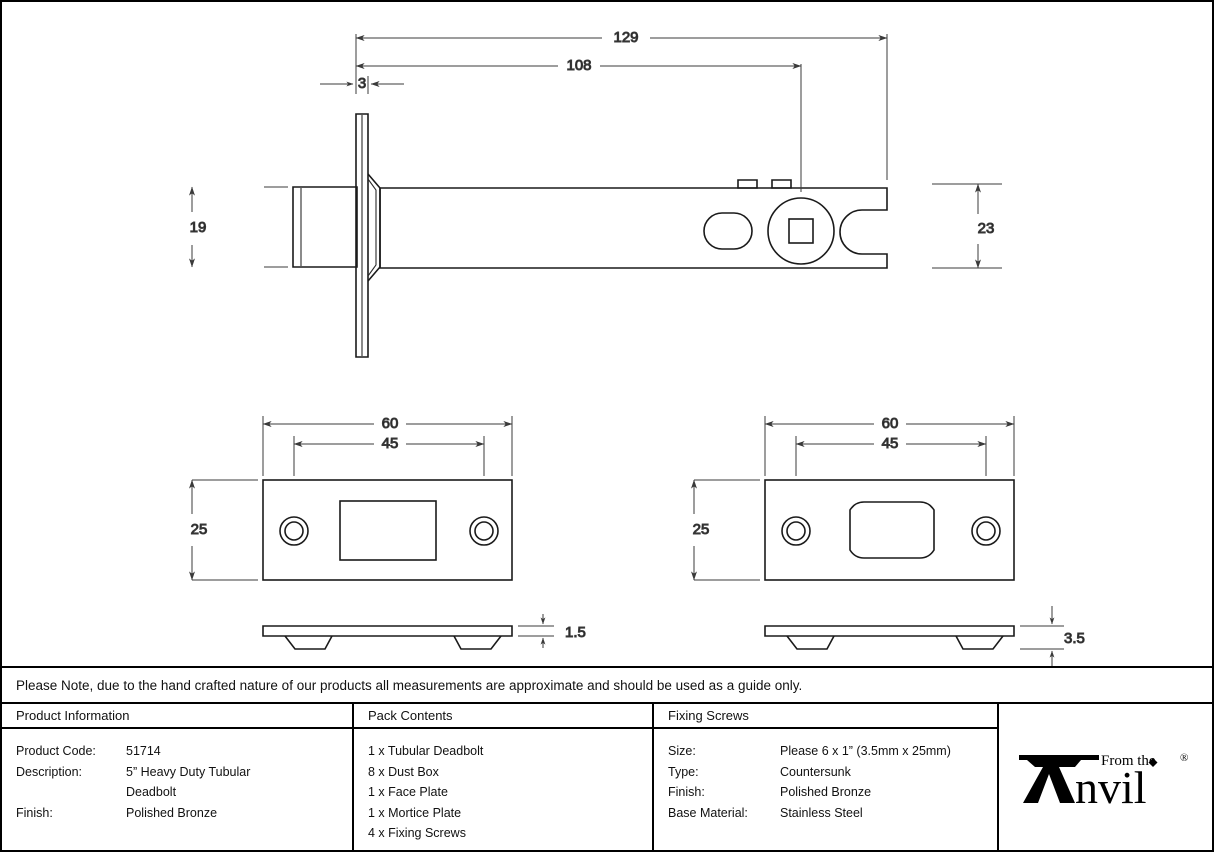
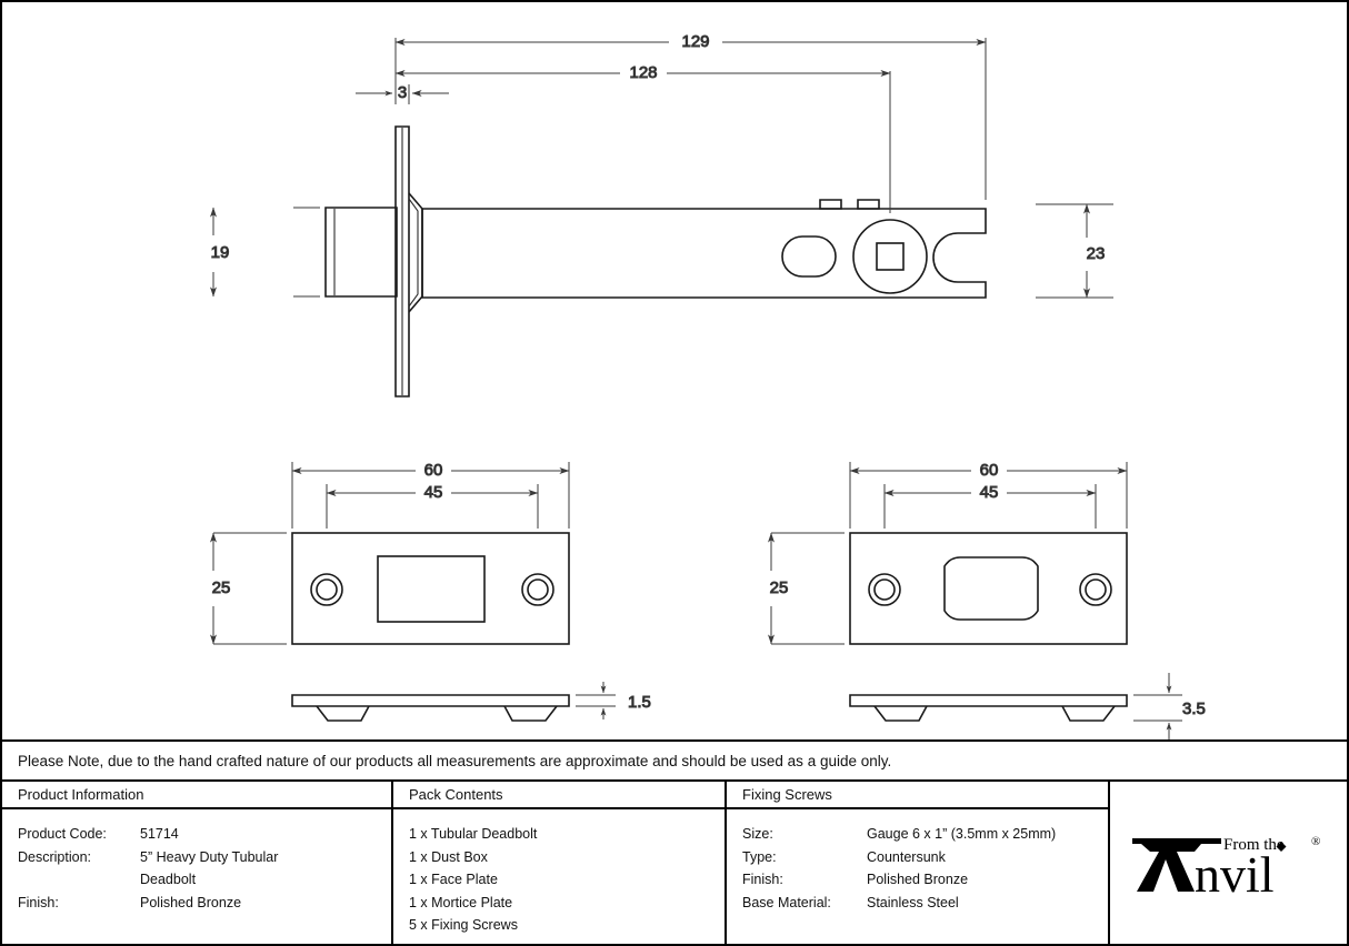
  129
- 108
+ 128
  3
  19
  23
  60
  45
  25
  1.5
  60
  45
  25
  3.5
  Please Note, due to the hand crafted nature of our products all measurements are approximate and should be used as a guide only.
  Product Information
  Product Code:
  51714
  Description:
  5” Heavy Duty Tubular
  Deadbolt
  Finish:
  Polished Bronze
  Pack Contents
  1 x Tubular Deadbolt
- 8 x Dust Box
+ 1 x Dust Box
  1 x Face Plate
  1 x Mortice Plate
- 4 x Fixing Screws
+ 5 x Fixing Screws
  Fixing Screws
  Size:
- Please 6 x 1” (3.5mm x 25mm)
+ Gauge 6 x 1” (3.5mm x 25mm)
  Type:
  Countersunk
  Finish:
  Polished Bronze
  Base Material:
  Stainless Steel
  nvil
  From th
  ®
